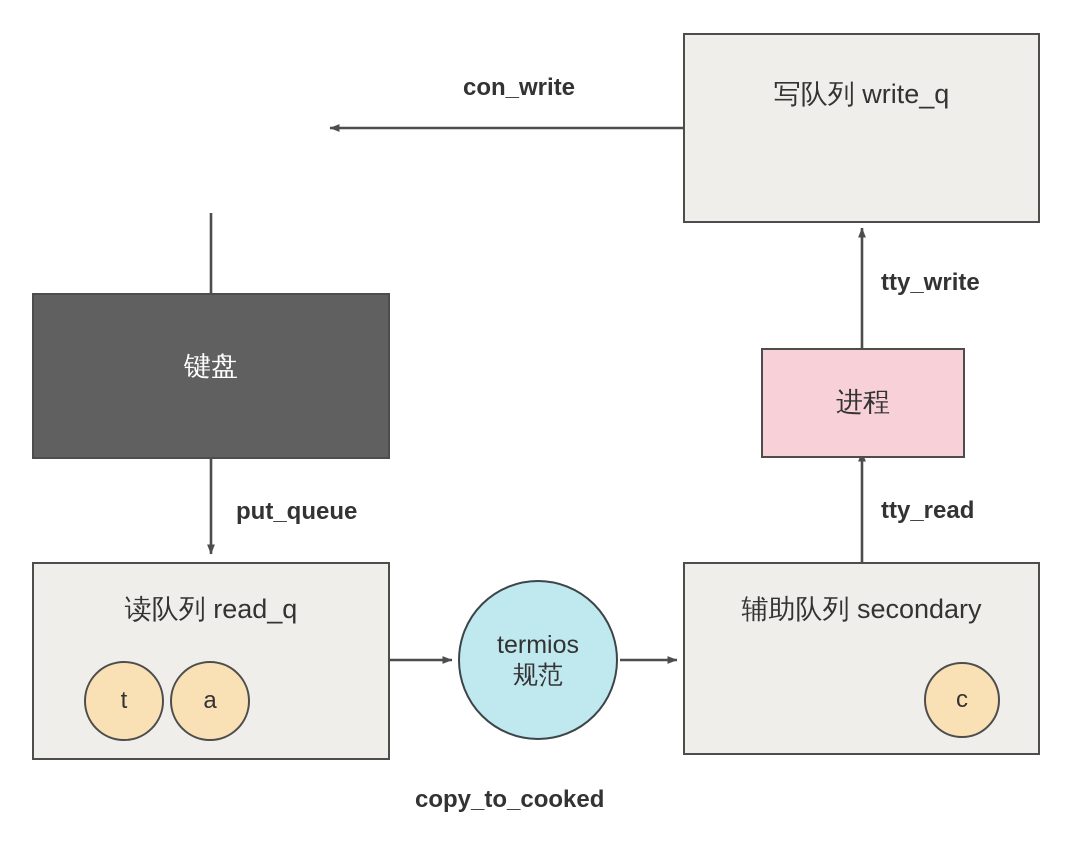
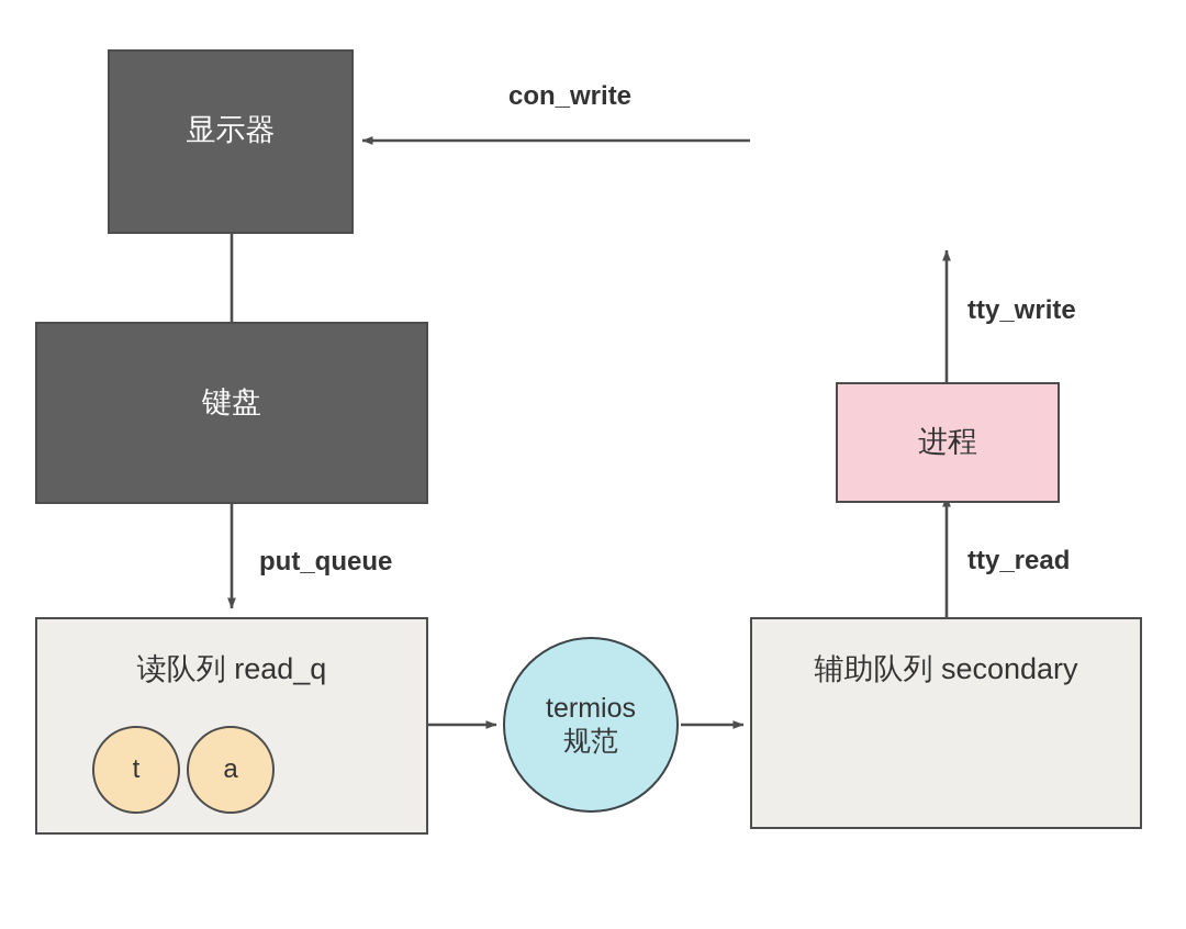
+ 显示器
  键盘
  读队列 read_q
  t
  a
  termios
  规范
  辅助队列 secondary
- c
  进程
- 写队列 write_q
  con_write
  put_queue
- copy_to_cooked
  tty_write
  tty_read
